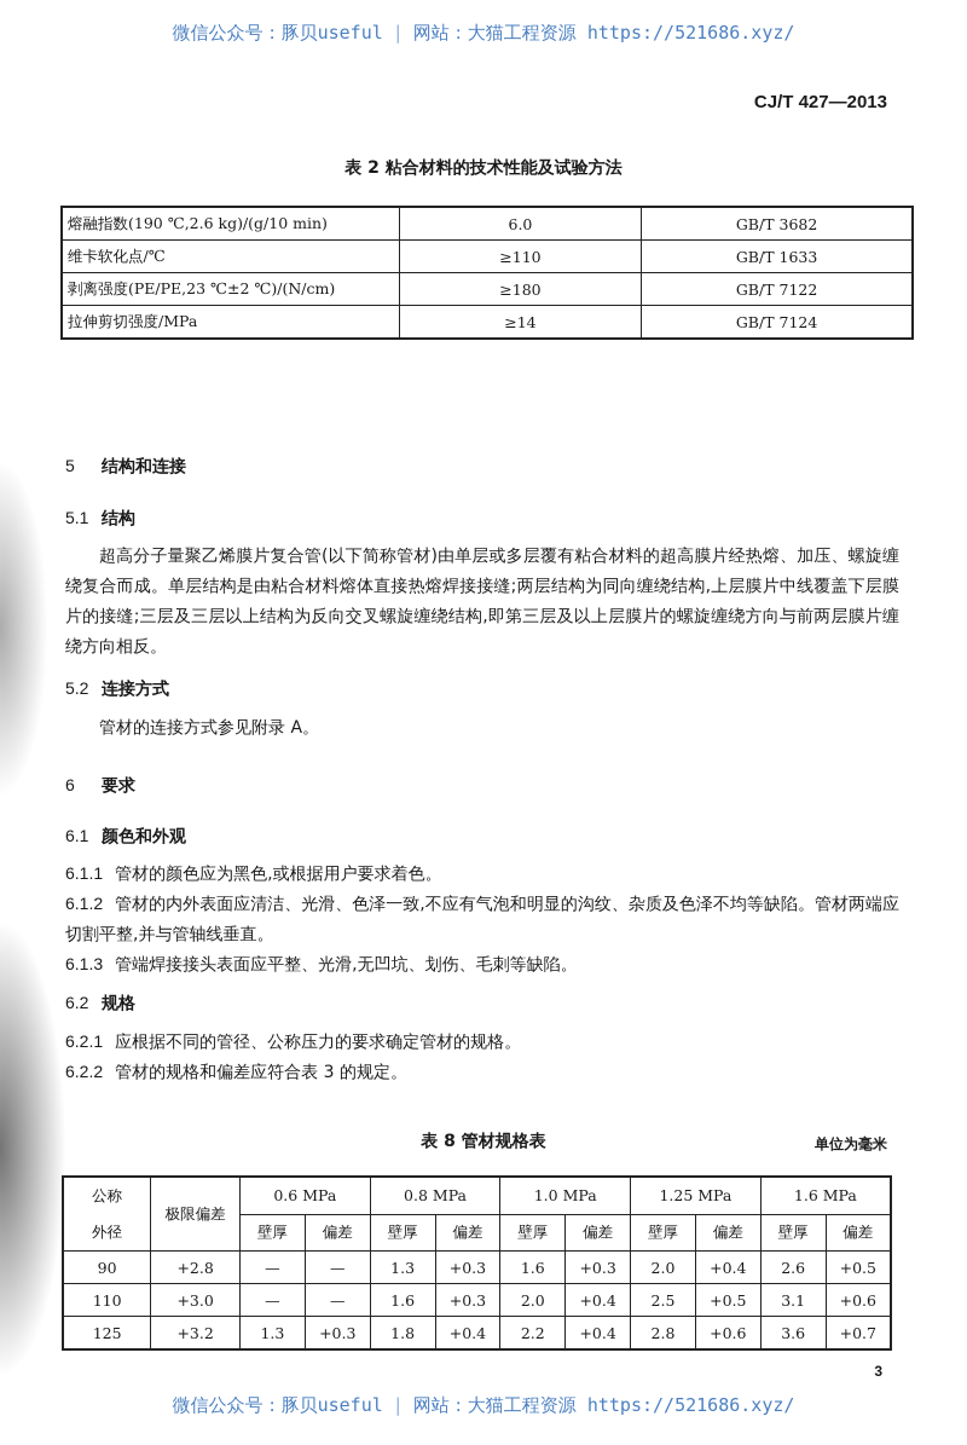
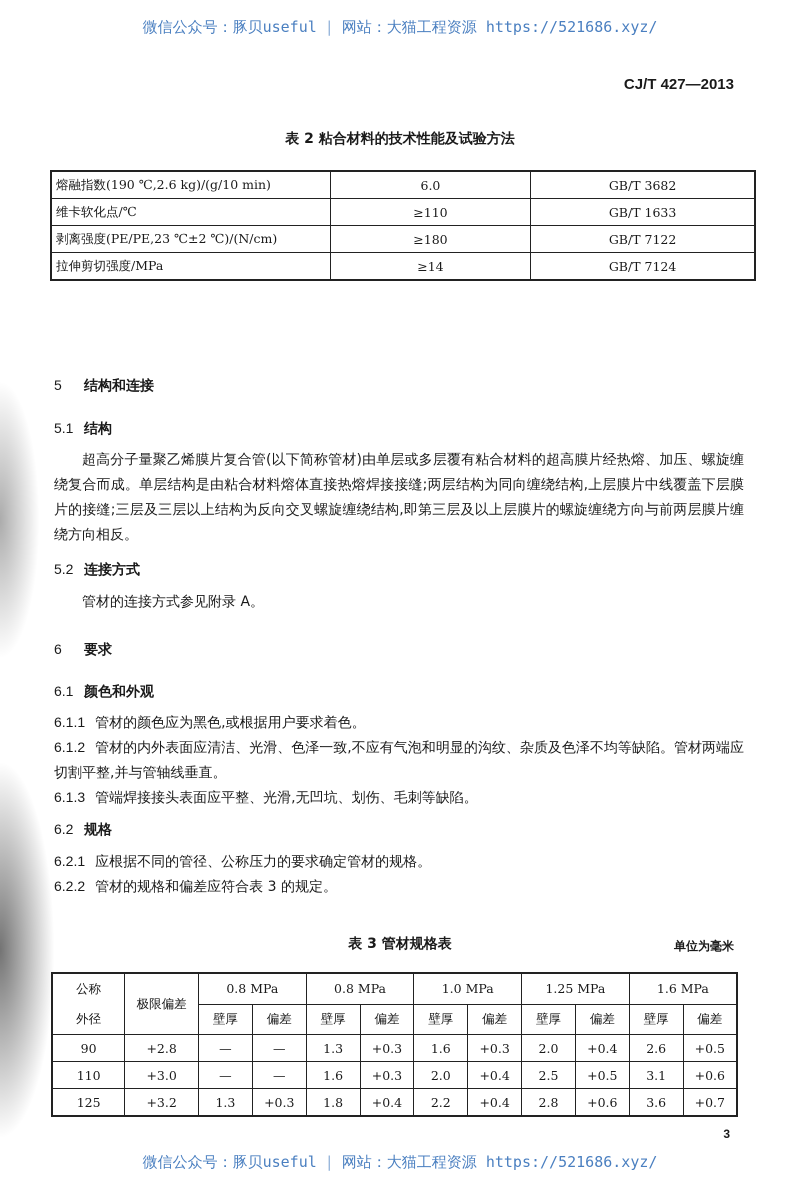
  微信公众号：豚贝useful | 网站：大猫工程资源 https://521686.xyz/
  CJ/T 427—2013
  表 2 粘合材料的技术性能及试验方法
  熔融指数(190 ℃,2.6 kg)/(g/10 min)	6.0	GB/T 3682
  维卡软化点/℃	≥110	GB/T 1633
  剥离强度(PE/PE,23 ℃±2 ℃)/(N/cm)	≥180	GB/T 7122
  拉伸剪切强度/MPa	≥14	GB/T 7124
  5 结构和连接
  5.1 结构
  超高分子量聚乙烯膜片复合管(以下简称管材)由单层或多层覆有粘合材料的超高膜片经热熔、加压、螺旋缠绕复合而成。单层结构是由粘合材料熔体直接热熔焊接接缝;两层结构为同向缠绕结构,上层膜片中线覆盖下层膜片的接缝;三层及三层以上结构为反向交叉螺旋缠绕结构,即第三层及以上层膜片的螺旋缠绕方向与前两层膜片缠绕方向相反。
  5.2 连接方式
  管材的连接方式参见附录 A。
  6 要求
  6.1 颜色和外观
  6.1.1 管材的颜色应为黑色,或根据用户要求着色。
  6.1.2 管材的内外表面应清洁、光滑、色泽一致,不应有气泡和明显的沟纹、杂质及色泽不均等缺陷。管材两端应切割平整,并与管轴线垂直。
  6.1.3 管端焊接接头表面应平整、光滑,无凹坑、划伤、毛刺等缺陷。
  6.2 规格
  6.2.1 应根据不同的管径、公称压力的要求确定管材的规格。
  6.2.2 管材的规格和偏差应符合表 3 的规定。
- 表 8 管材规格表
+ 表 3 管材规格表
  单位为毫米
- 公称 外径	极限偏差	0.6 MPa	0.8 MPa	1.0 MPa	1.25 MPa	1.6 MPa
+ 公称 外径	极限偏差	0.8 MPa	0.8 MPa	1.0 MPa	1.25 MPa	1.6 MPa
  壁厚	偏差	壁厚	偏差	壁厚	偏差	壁厚	偏差	壁厚	偏差
  90	+2.8	—	—	1.3	+0.3	1.6	+0.3	2.0	+0.4	2.6	+0.5
  110	+3.0	—	—	1.6	+0.3	2.0	+0.4	2.5	+0.5	3.1	+0.6
  125	+3.2	1.3	+0.3	1.8	+0.4	2.2	+0.4	2.8	+0.6	3.6	+0.7
  3
  微信公众号：豚贝useful | 网站：大猫工程资源 https://521686.xyz/
